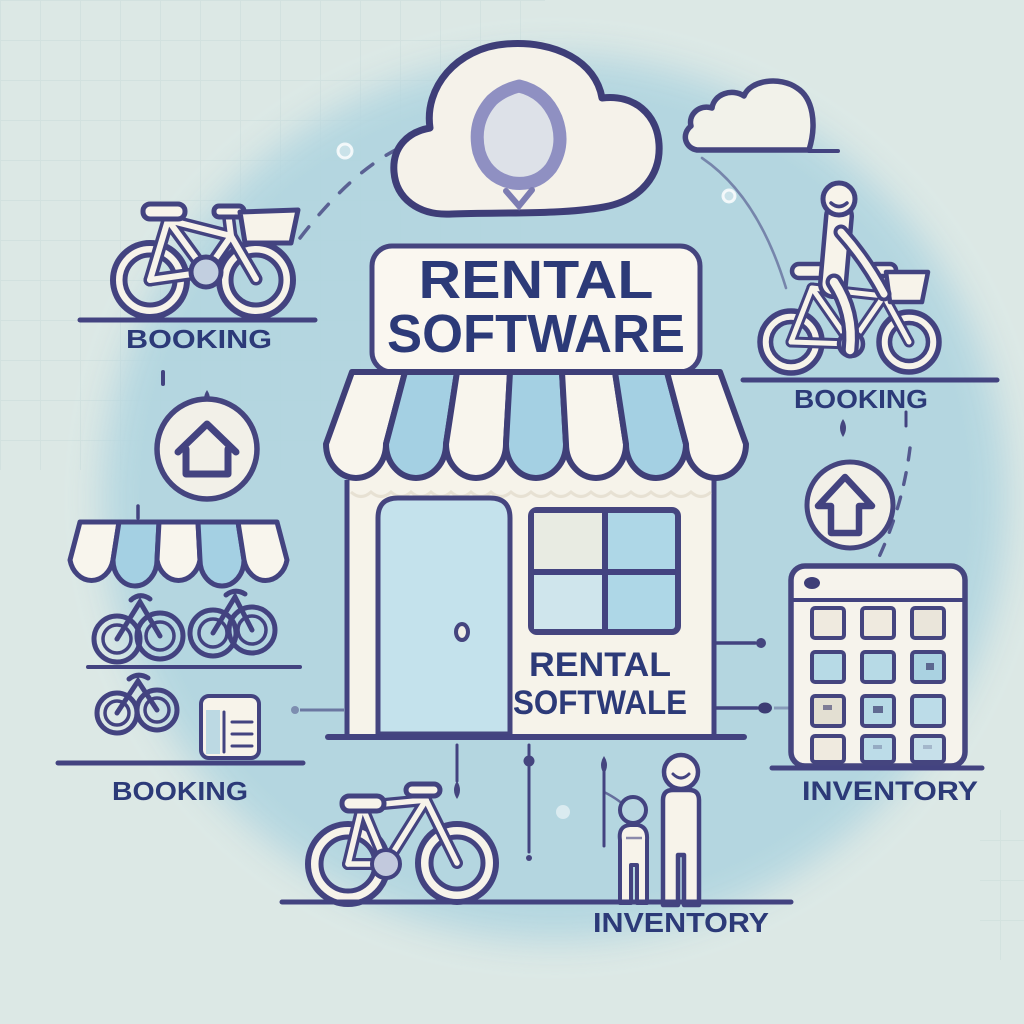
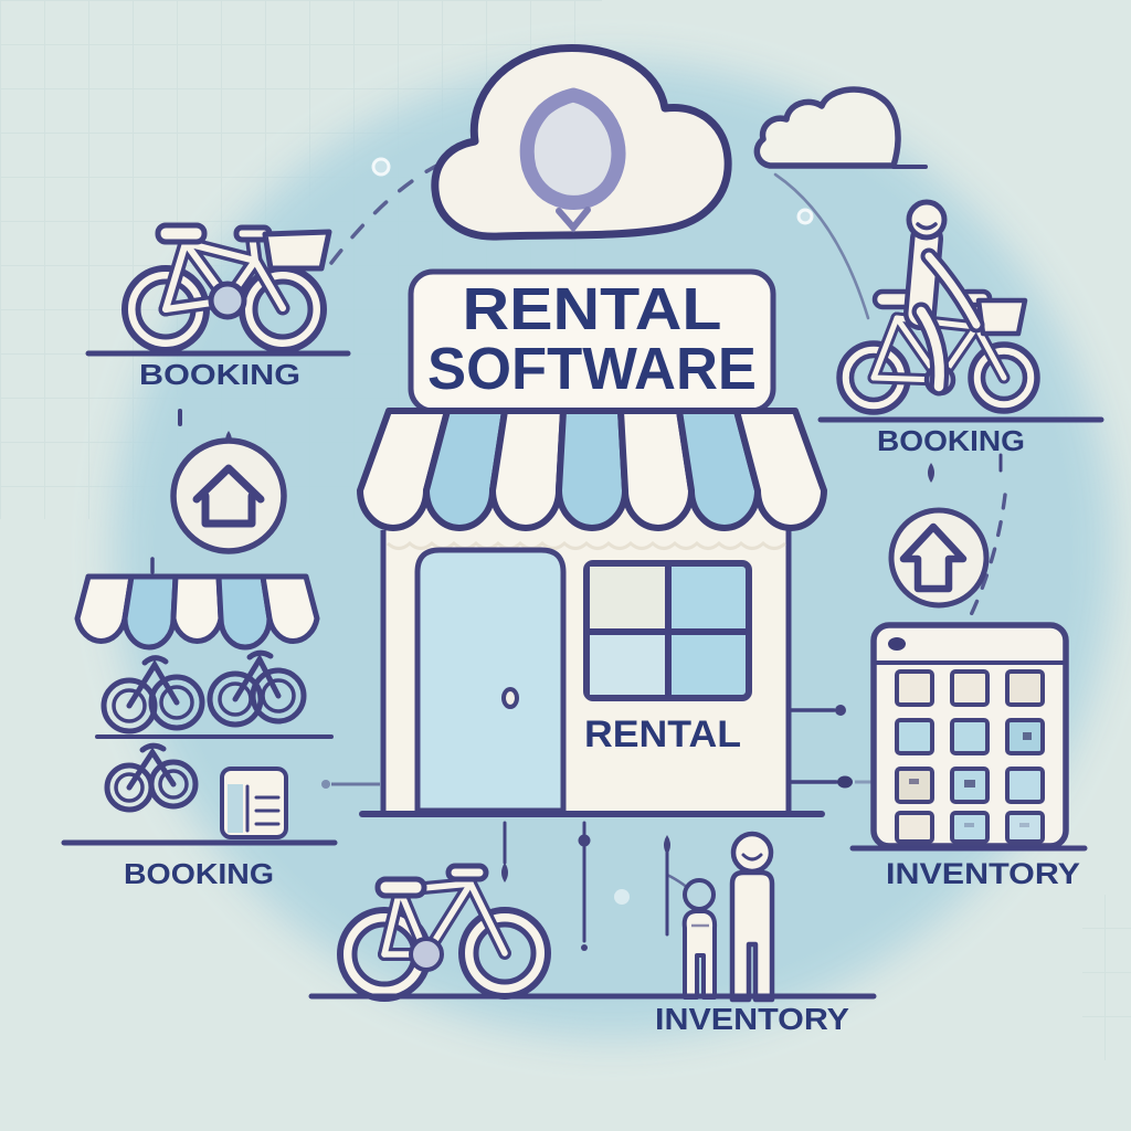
  RENTAL
  SOFTWARE
  RENTAL
- SOFTWALE
  BOOKING
  BOOKING
  BOOKING
  INVENTORY
  INVENTORY
